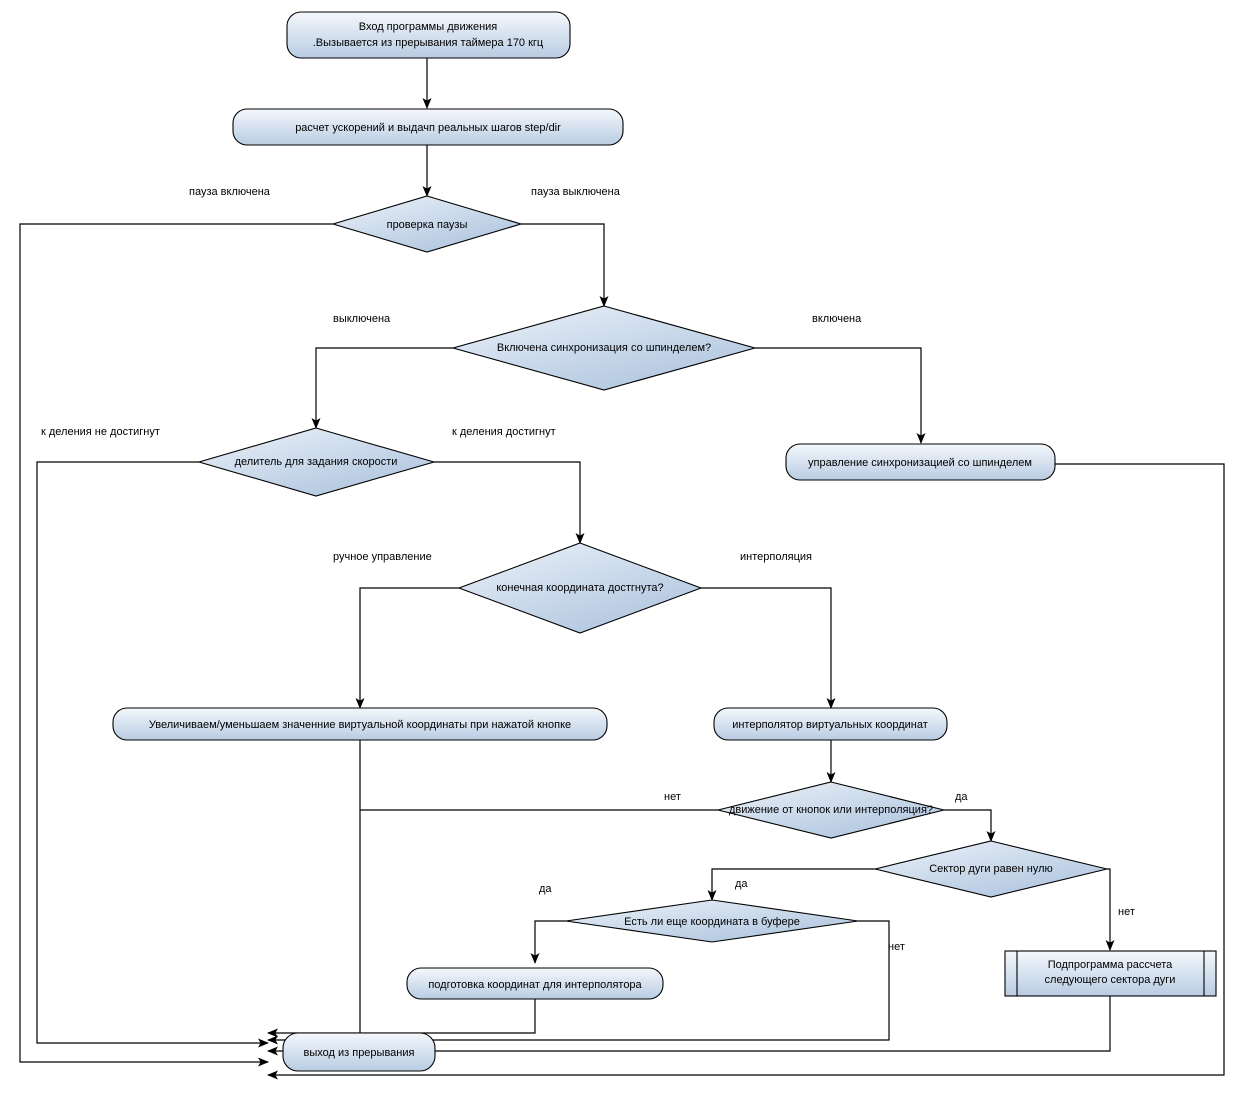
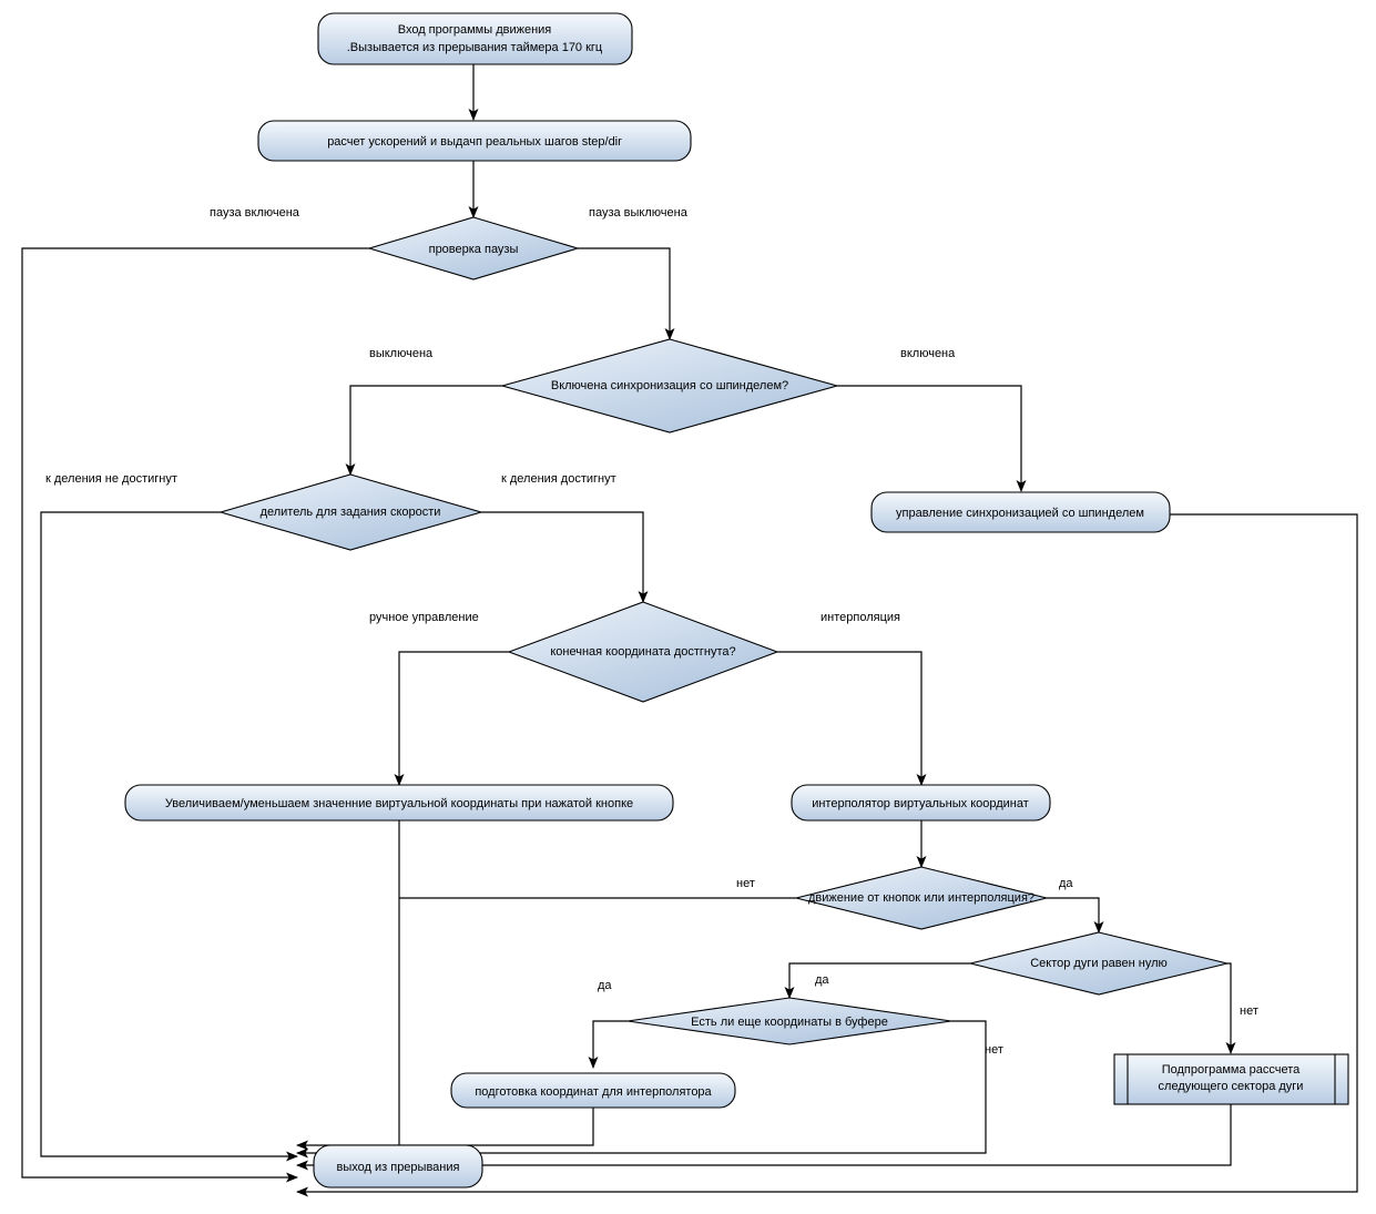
  Вход программы движения
  .Вызывается из прерывания таймера 170 кгц
  расчет ускорений и выдачп реальных шагов step/dir
  проверка паузы
  Включена синхронизация со шпинделем?
  управление синхронизацией со шпинделем
  делитель для задания скорости
  конечная координата достгнута?
  Увеличиваем/уменьшаем значенние виртуальной координаты при нажатой кнопке
  интерполятор виртуальных координат
  движение от кнопок или интерполяция?
  Сектор дуги равен нулю
- Есть ли еще координата в буфере
+ Есть ли еще координаты в буфере
  подготовка координат для интерполятора
  Подпрограмма рассчета
  следующего сектора дуги
  выход из прерывания
  пауза включена
  пауза выключена
  выключена
  включена
  к деления не достигнут
  к деления достигнут
  ручное управление
  интерполяция
  нет
  да
  нет
  да
  да
  нет
